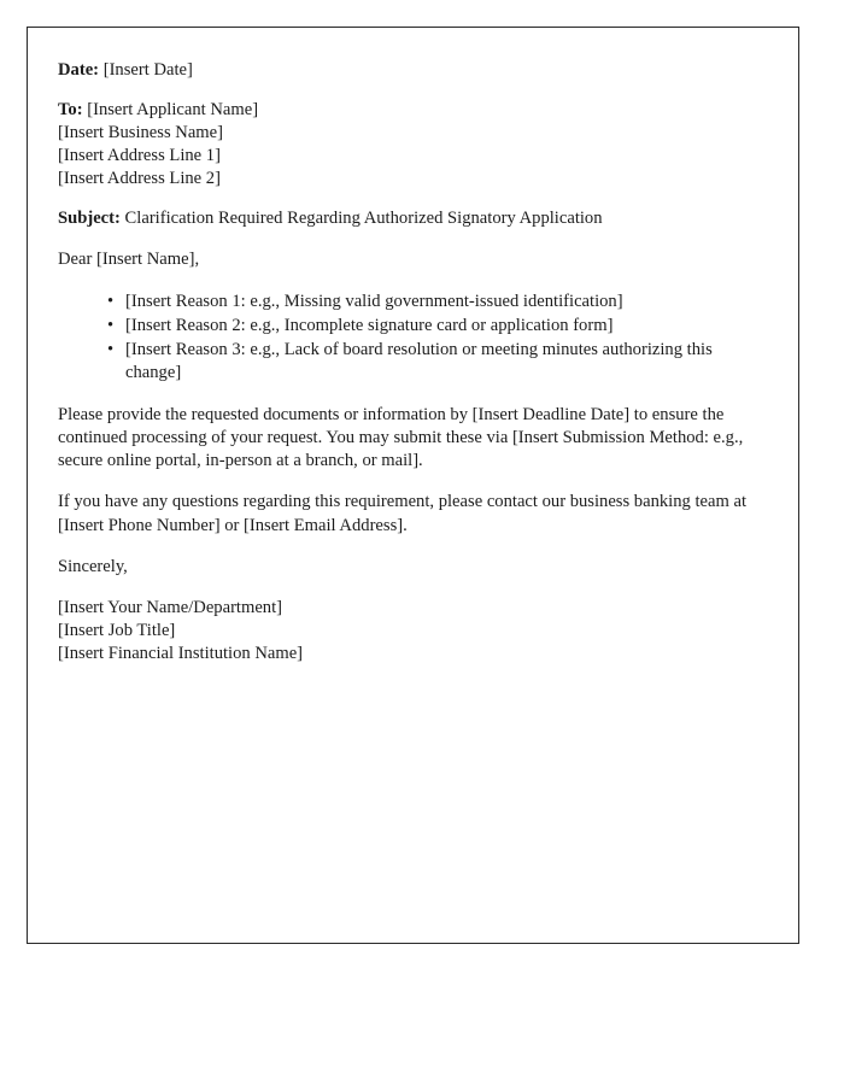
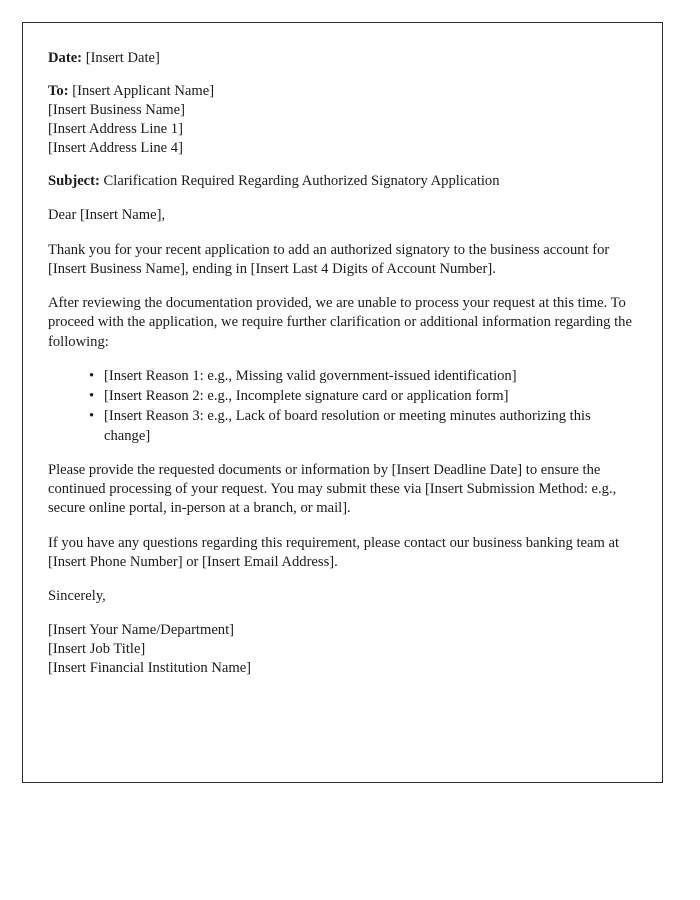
  Date: [Insert Date]
  To: [Insert Applicant Name]
  [Insert Business Name]
  [Insert Address Line 1]
- [Insert Address Line 2]
+ [Insert Address Line 4]
  Subject: Clarification Required Regarding Authorized Signatory Application
  Dear [Insert Name],
+ Thank you for your recent application to add an authorized signatory to the business account for [Insert Business Name], ending in [Insert Last 4 Digits of Account Number].
+ After reviewing the documentation provided, we are unable to process your request at this time. To proceed with the application, we require further clarification or additional information regarding the following:
  [Insert Reason 1: e.g., Missing valid government-issued identification]
  [Insert Reason 2: e.g., Incomplete signature card or application form]
  [Insert Reason 3: e.g., Lack of board resolution or meeting minutes authorizing this change]
  Please provide the requested documents or information by [Insert Deadline Date] to ensure the continued processing of your request. You may submit these via [Insert Submission Method: e.g., secure online portal, in-person at a branch, or mail].
  If you have any questions regarding this requirement, please contact our business banking team at [Insert Phone Number] or [Insert Email Address].
  Sincerely,
  [Insert Your Name/Department]
  [Insert Job Title]
  [Insert Financial Institution Name]
